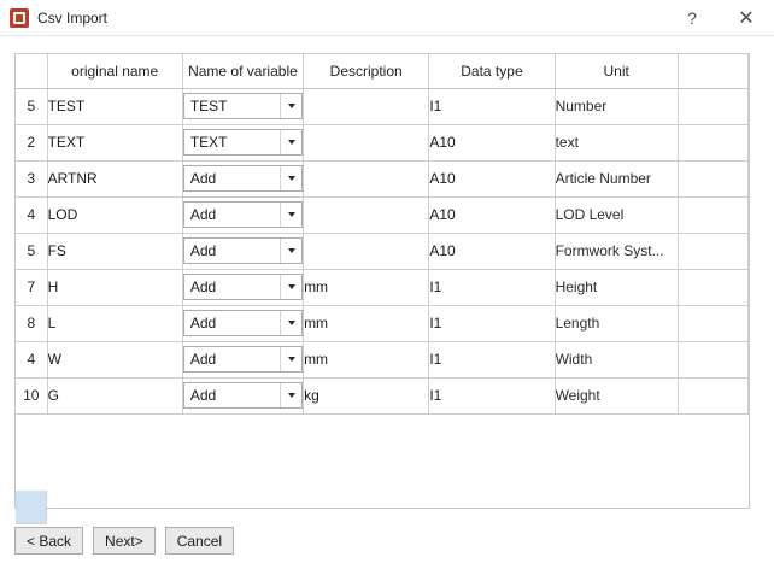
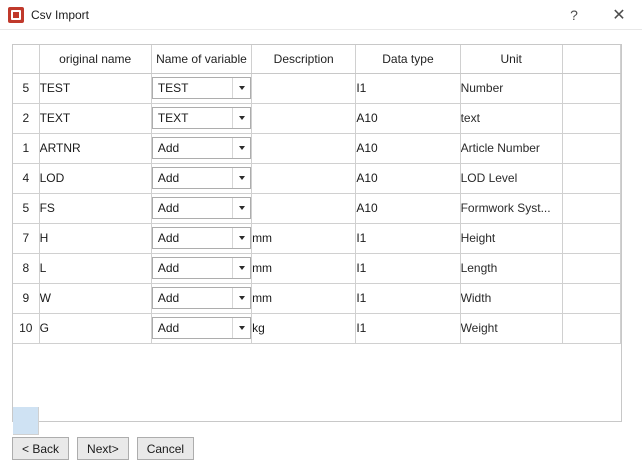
  Csv Import
  ?
  ✕
  	original name	Name of variable	Description	Data type	Unit
  5	TEST	TEST		I1	Number
  2	TEXT	TEXT		A10	text
- 3	ARTNR	Add		A10	Article Number
+ 1	ARTNR	Add		A10	Article Number
  4	LOD	Add		A10	LOD Level
  5	FS	Add		A10	Formwork Syst...
  7	H	Add	mm	I1	Height
  8	L	Add	mm	I1	Length
- 4	W	Add	mm	I1	Width
+ 9	W	Add	mm	I1	Width
  10	G	Add	kg	I1	Weight
  < Back
  Next>
  Cancel
